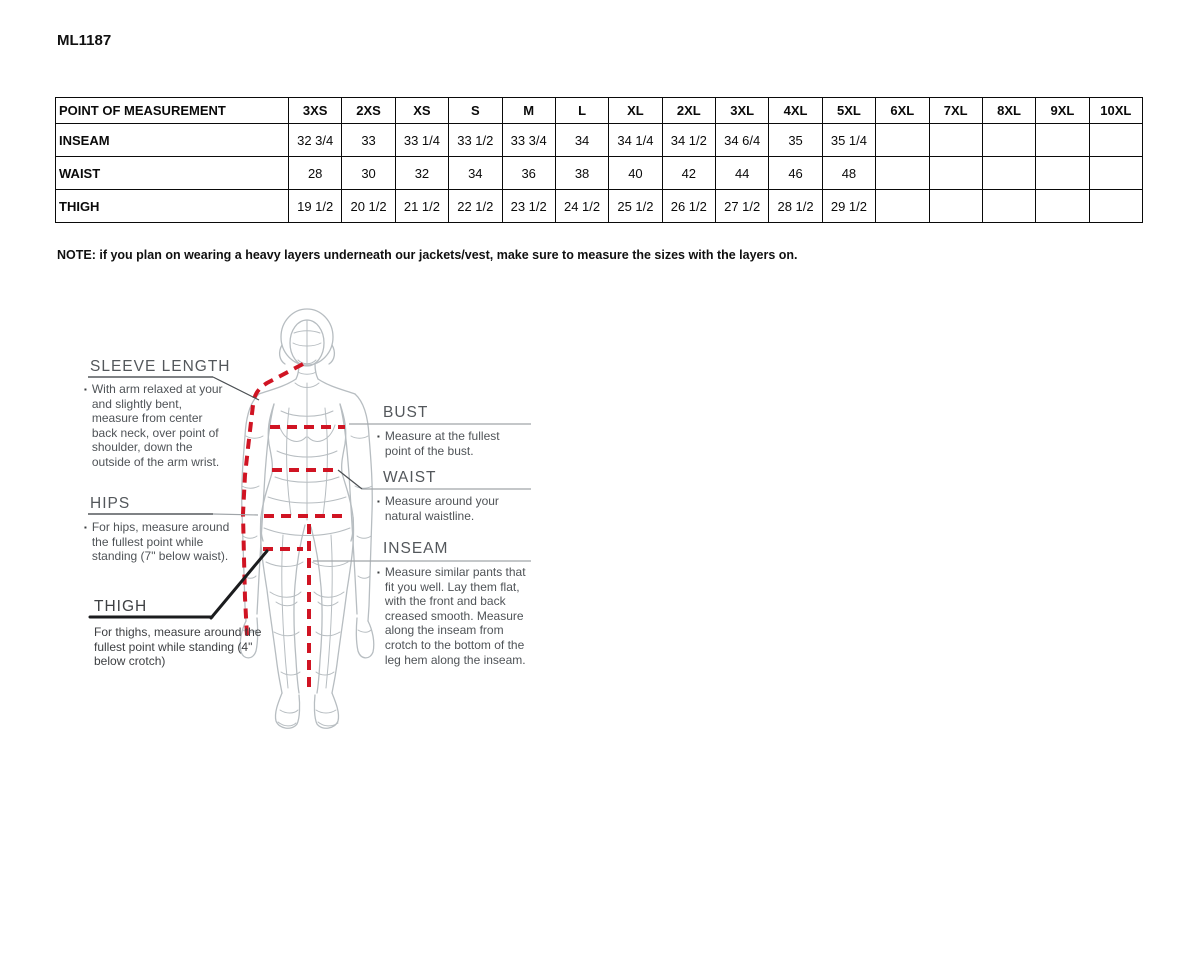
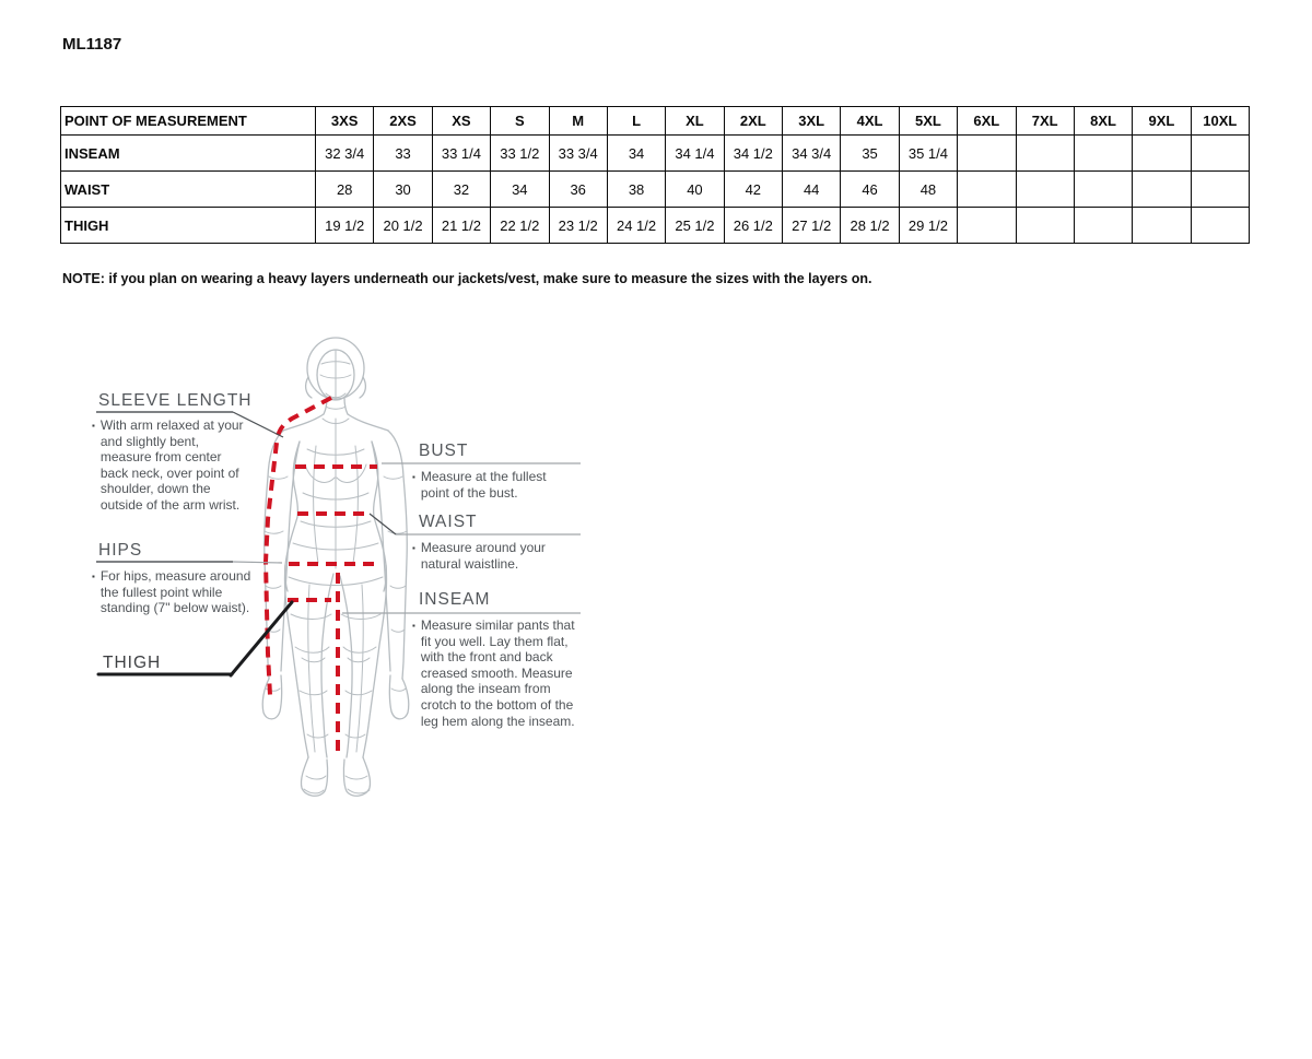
  ML1187
  POINT OF MEASUREMENT	3XS	2XS	XS	S	M	L	XL	2XL	3XL	4XL	5XL	6XL	7XL	8XL	9XL	10XL
- INSEAM	32 3/4	33	33 1/4	33 1/2	33 3/4	34	34 1/4	34 1/2	34 6/4	35	35 1/4
+ INSEAM	32 3/4	33	33 1/4	33 1/2	33 3/4	34	34 1/4	34 1/2	34 3/4	35	35 1/4
  WAIST	28	30	32	34	36	38	40	42	44	46	48
  THIGH	19 1/2	20 1/2	21 1/2	22 1/2	23 1/2	24 1/2	25 1/2	26 1/2	27 1/2	28 1/2	29 1/2
  NOTE: if you plan on wearing a heavy layers underneath our jackets/vest, make sure to measure the sizes with the layers on.
  SLEEVE LENGTH
  ▪
  With arm relaxed at your and slightly bent, measure from center back neck, over point of shoulder, down the outside of the arm wrist.
  HIPS
  ▪
  For hips, measure around the fullest point while standing (7" below waist).
  THIGH
- For thighs, measure around the fullest point while standing (4" below crotch)
  BUST
  ▪
  Measure at the fullest point of the bust.
  WAIST
  ▪
  Measure around your natural waistline.
  INSEAM
  ▪
  Measure similar pants that fit you well. Lay them flat, with the front and back creased smooth. Measure along the inseam from crotch to the bottom of the leg hem along the inseam.
